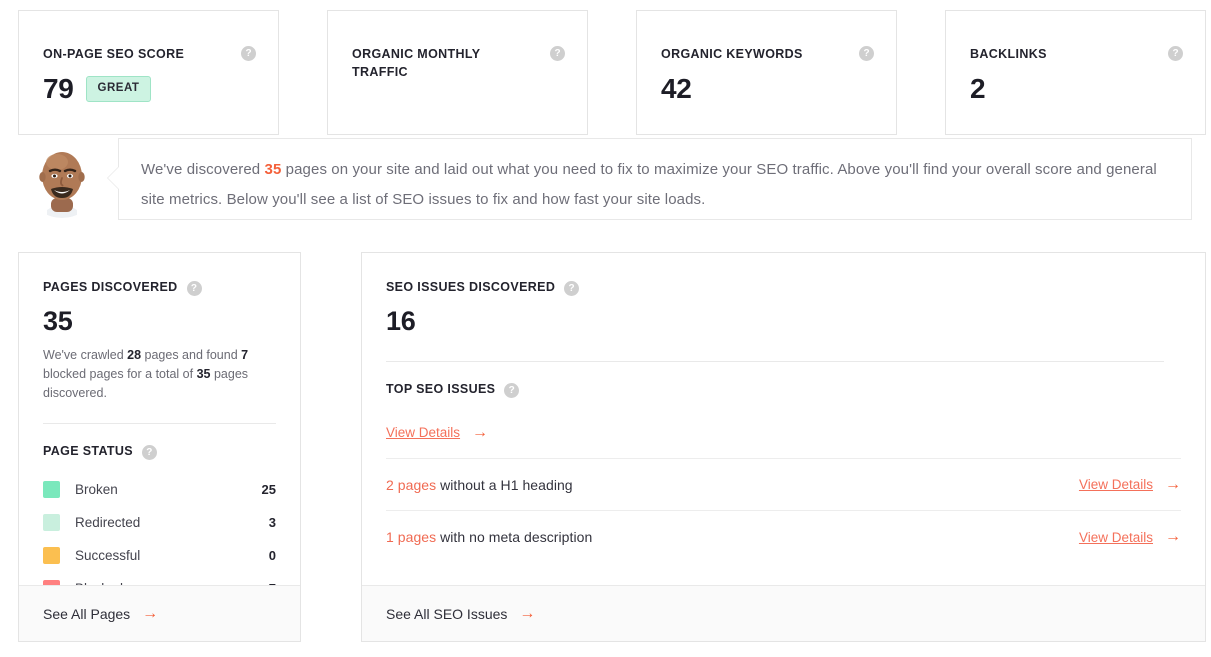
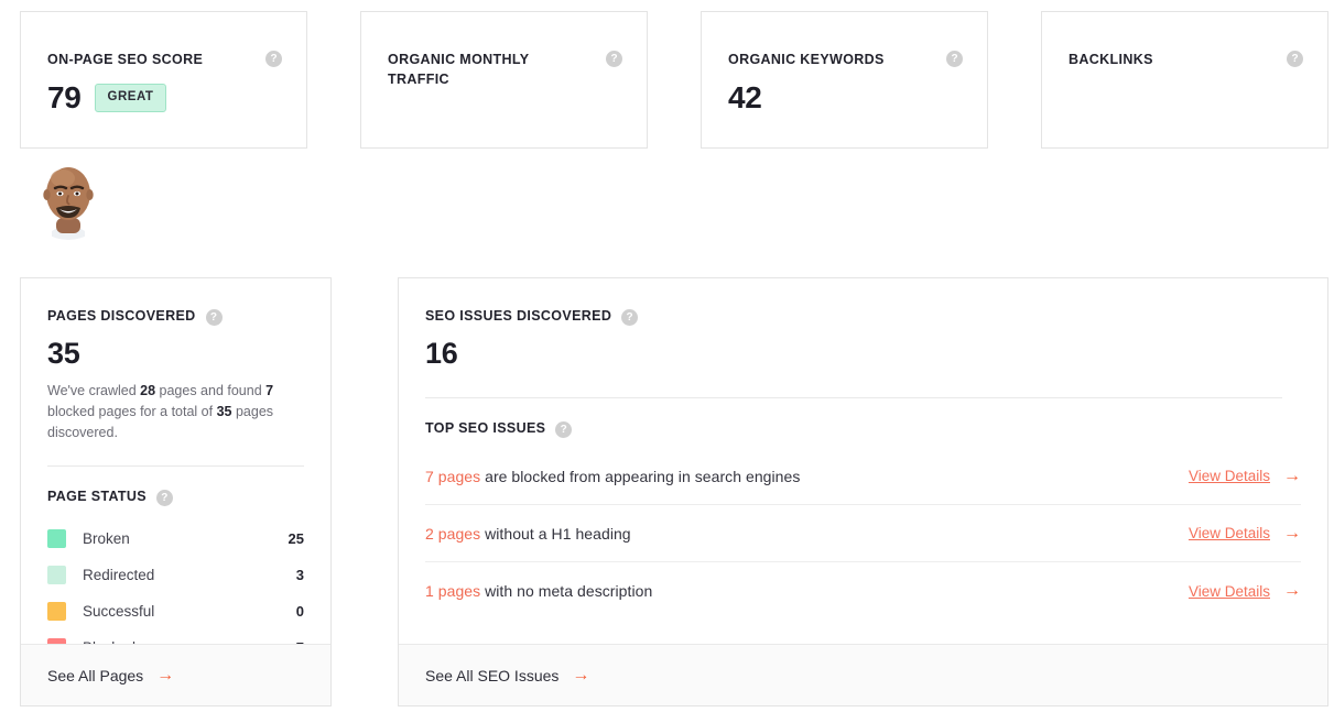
  ON-PAGE SEO SCORE
  ?
  79
  GREAT
  ORGANIC MONTHLY TRAFFIC
  ?
  ORGANIC KEYWORDS
  ?
  42
  BACKLINKS
  ?
- 2
- We've discovered 35 pages on your site and laid out what you need to fix to maximize your SEO traffic. Above you'll find your overall score and general site metrics. Below you'll see a list of SEO issues to fix and how fast your site loads.
  PAGES DISCOVERED
  ?
  35
  We've crawled 28 pages and found 7 blocked pages for a total of 35 pages discovered.
  PAGE STATUS
  ?
  Broken
  25
  Redirected
  3
  Successful
  0
  See All Pages
  →
  SEO ISSUES DISCOVERED
  ?
  16
  TOP SEO ISSUES
  ?
+ 7 pages are blocked from appearing in search engines
  View Details
  →
  2 pages without a H1 heading
  View Details
  →
  1 pages with no meta description
  View Details
  →
  See All SEO Issues
  →
